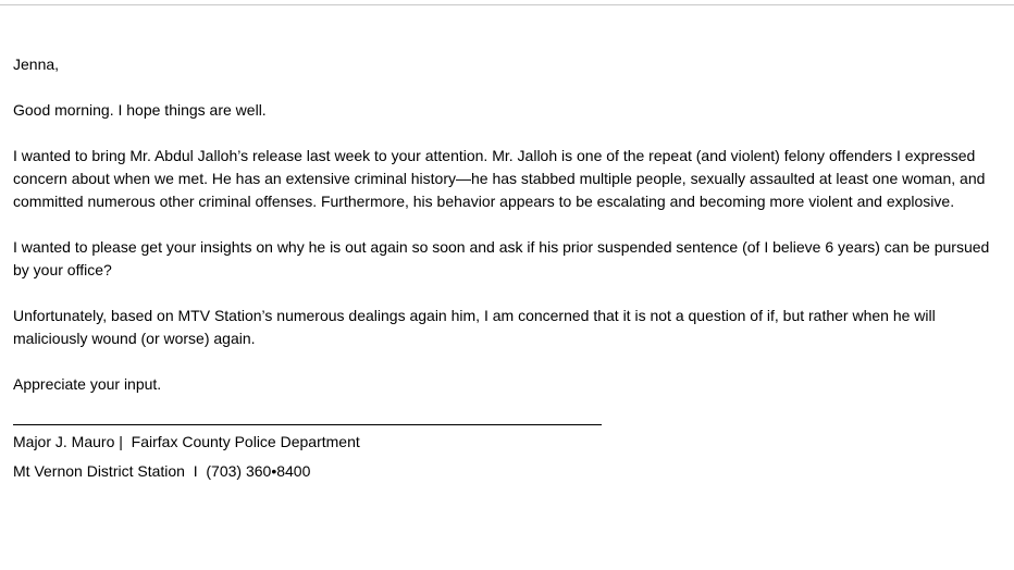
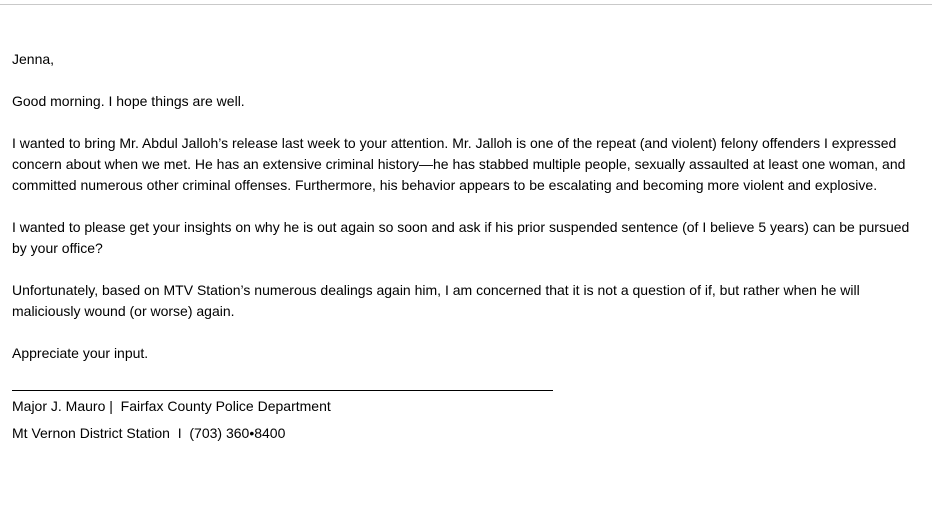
  Jenna,
  Good morning. I hope things are well.
  I wanted to bring Mr. Abdul Jalloh’s release last week to your attention. Mr. Jalloh is one of the repeat (and violent) felony offenders I expressed concern about when we met. He has an extensive criminal history—he has stabbed multiple people, sexually assaulted at least one woman, and committed numerous other criminal offenses. Furthermore, his behavior appears to be escalating and becoming more violent and explosive.
- I wanted to please get your insights on why he is out again so soon and ask if his prior suspended sentence (of I believe 6 years) can be pursued by your office?
+ I wanted to please get your insights on why he is out again so soon and ask if his prior suspended sentence (of I believe 5 years) can be pursued by your office?
  Unfortunately, based on MTV Station’s numerous dealings again him, I am concerned that it is not a question of if, but rather when he will maliciously wound (or worse) again.
  Appreciate your input.
  Major J. Mauro | Fairfax County Police Department
  Mt Vernon District Station I (703) 360•8400
